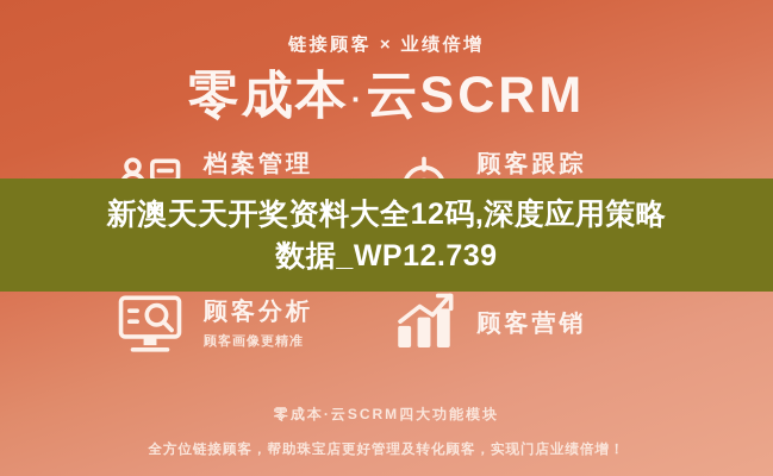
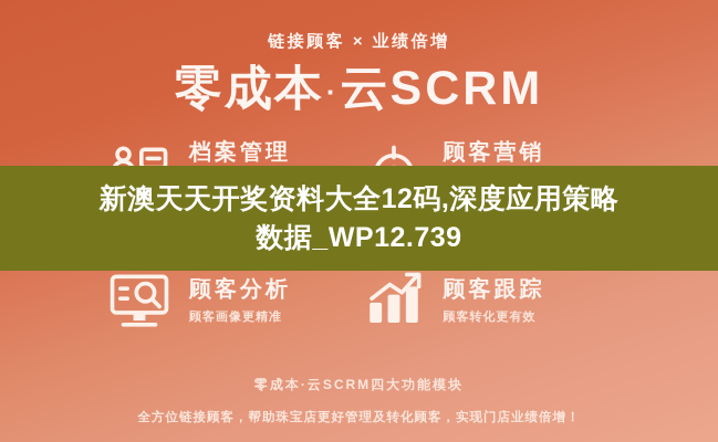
  链接顾客 × 业绩倍增
  零成本·云SCRM
  档案管理
- 顾客跟踪
+ 顾客营销
  顾客分析
  顾客画像更精准
- 顾客营销
+ 顾客跟踪
+ 顾客转化更有效
  零成本·云SCRM四大功能模块
  全方位链接顾客，帮助珠宝店更好管理及转化顾客，实现门店业绩倍增！
  新澳天天开奖资料大全12码,深度应用策略
  数据_WP12.739
